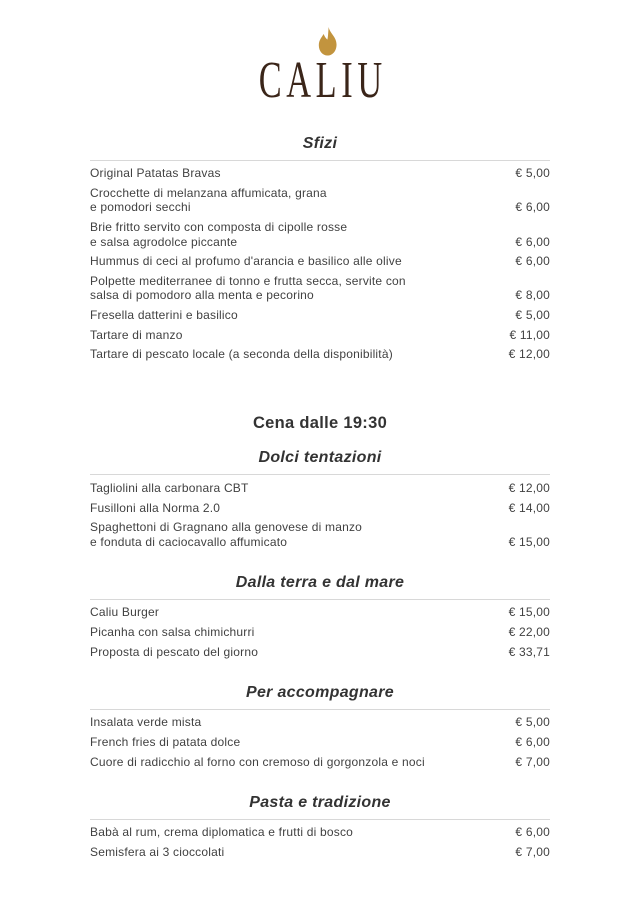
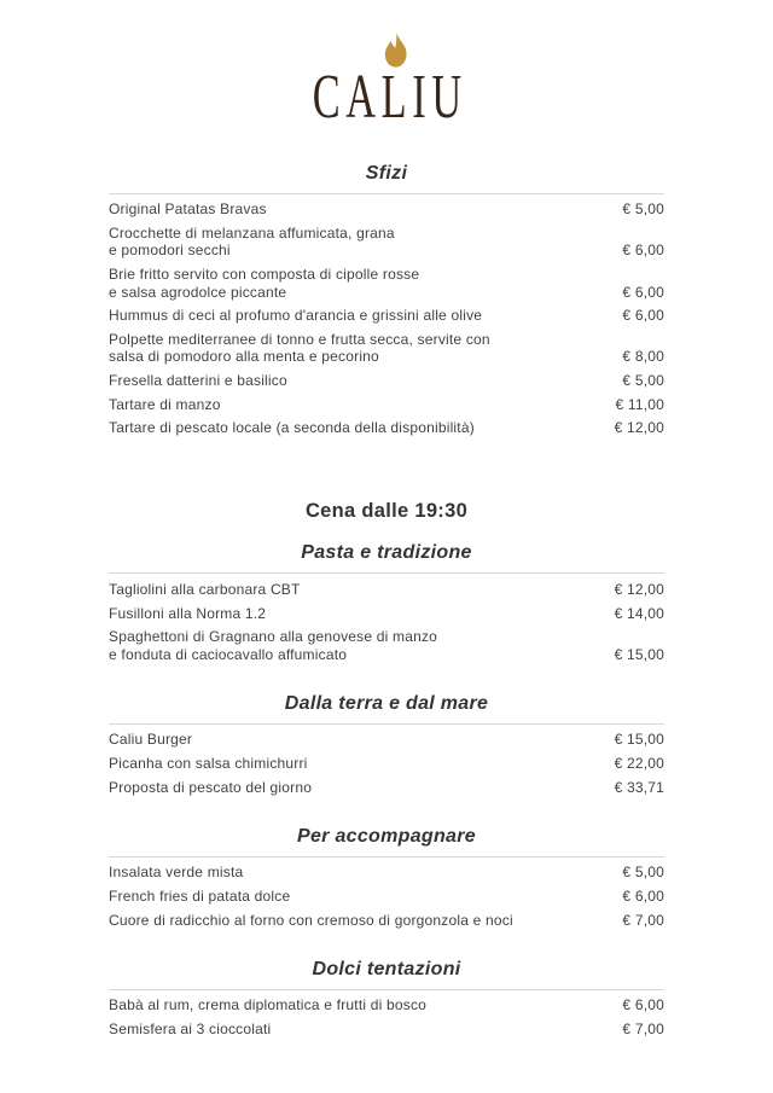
  CALIU
  Sfizi
  Original Patatas Bravas
  € 5,00
  Crocchette di melanzana affumicata, grana
  e pomodori secchi
  € 6,00
  Brie fritto servito con composta di cipolle rosse
  e salsa agrodolce piccante
  € 6,00
- Hummus di ceci al profumo d'arancia e basilico alle olive
+ Hummus di ceci al profumo d'arancia e grissini alle olive
  € 6,00
  Polpette mediterranee di tonno e frutta secca, servite con
  salsa di pomodoro alla menta e pecorino
  € 8,00
  Fresella datterini e basilico
  € 5,00
  Tartare di manzo
  € 11,00
  Tartare di pescato locale (a seconda della disponibilità)
  € 12,00
  Cena dalle 19:30
- Dolci tentazioni
+ Pasta e tradizione
  Tagliolini alla carbonara CBT
  € 12,00
- Fusilloni alla Norma 2.0
+ Fusilloni alla Norma 1.2
  € 14,00
  Spaghettoni di Gragnano alla genovese di manzo
  e fonduta di caciocavallo affumicato
  € 15,00
  Dalla terra e dal mare
  Caliu Burger
  € 15,00
  Picanha con salsa chimichurri
  € 22,00
  Proposta di pescato del giorno
  € 33,71
  Per accompagnare
  Insalata verde mista
  € 5,00
  French fries di patata dolce
  € 6,00
  Cuore di radicchio al forno con cremoso di gorgonzola e noci
  € 7,00
- Pasta e tradizione
+ Dolci tentazioni
  Babà al rum, crema diplomatica e frutti di bosco
  € 6,00
  Semisfera ai 3 cioccolati
  € 7,00
